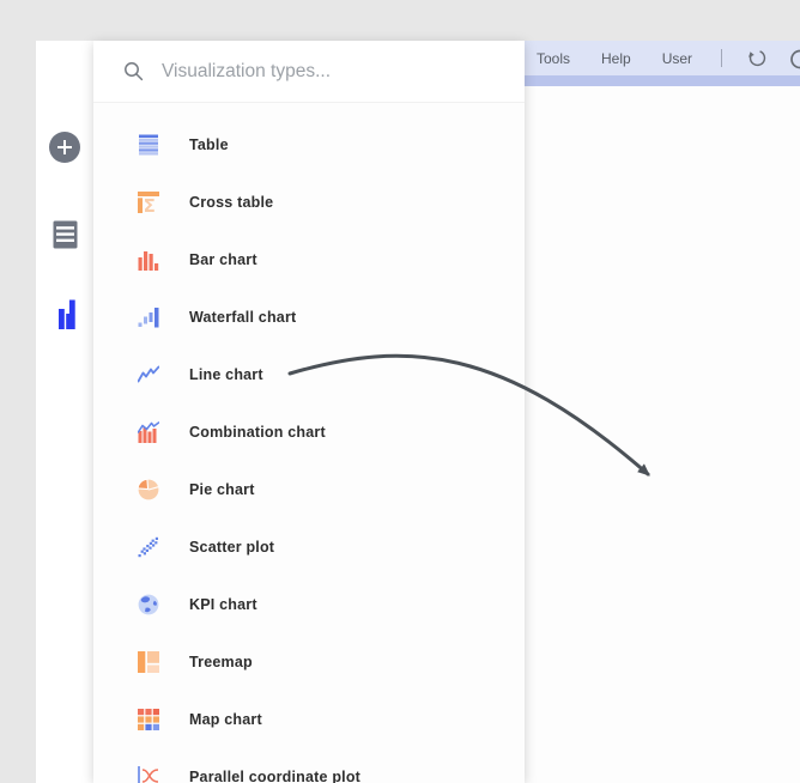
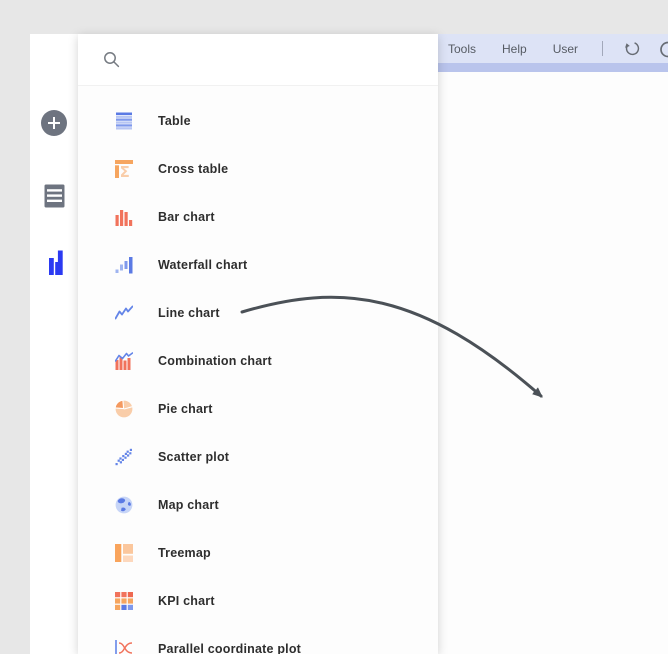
  Tools
  Help
  User
- Visualization types...
  Table
  Cross table
  Bar chart
  Waterfall chart
  Line chart
  Combination chart
  Pie chart
  Scatter plot
- KPI chart
+ Map chart
  Treemap
- Map chart
+ KPI chart
  Parallel coordinate plot
